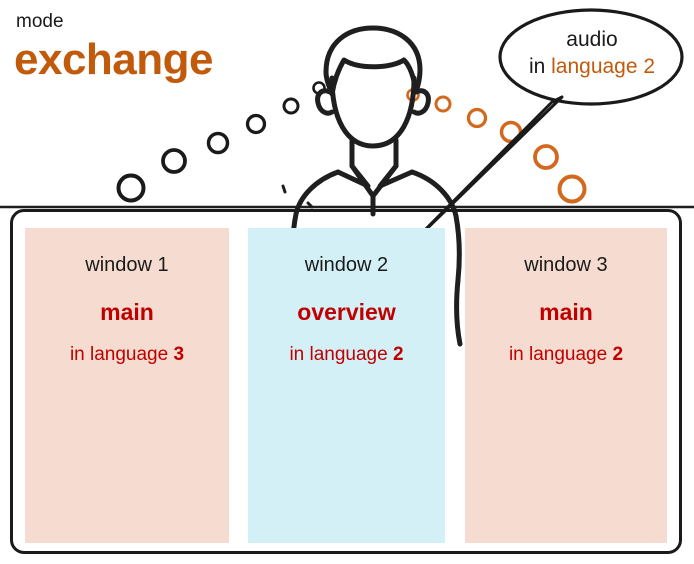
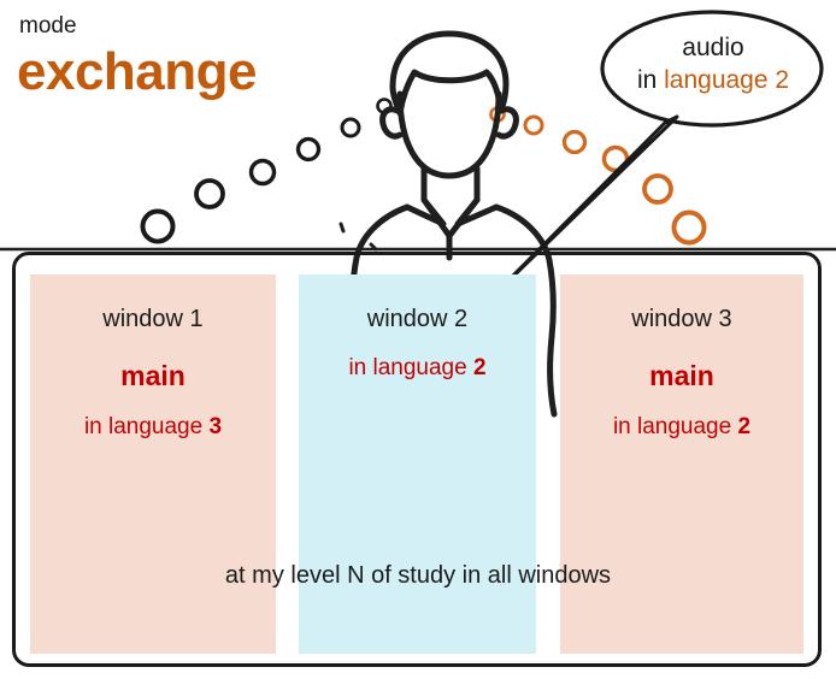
  mode
  exchange
  audio
  in language 2
  window 1
  main
  in language 3
  window 2
- overview
  in language 2
  window 3
  main
  in language 2
+ at my level N of study in all windows
